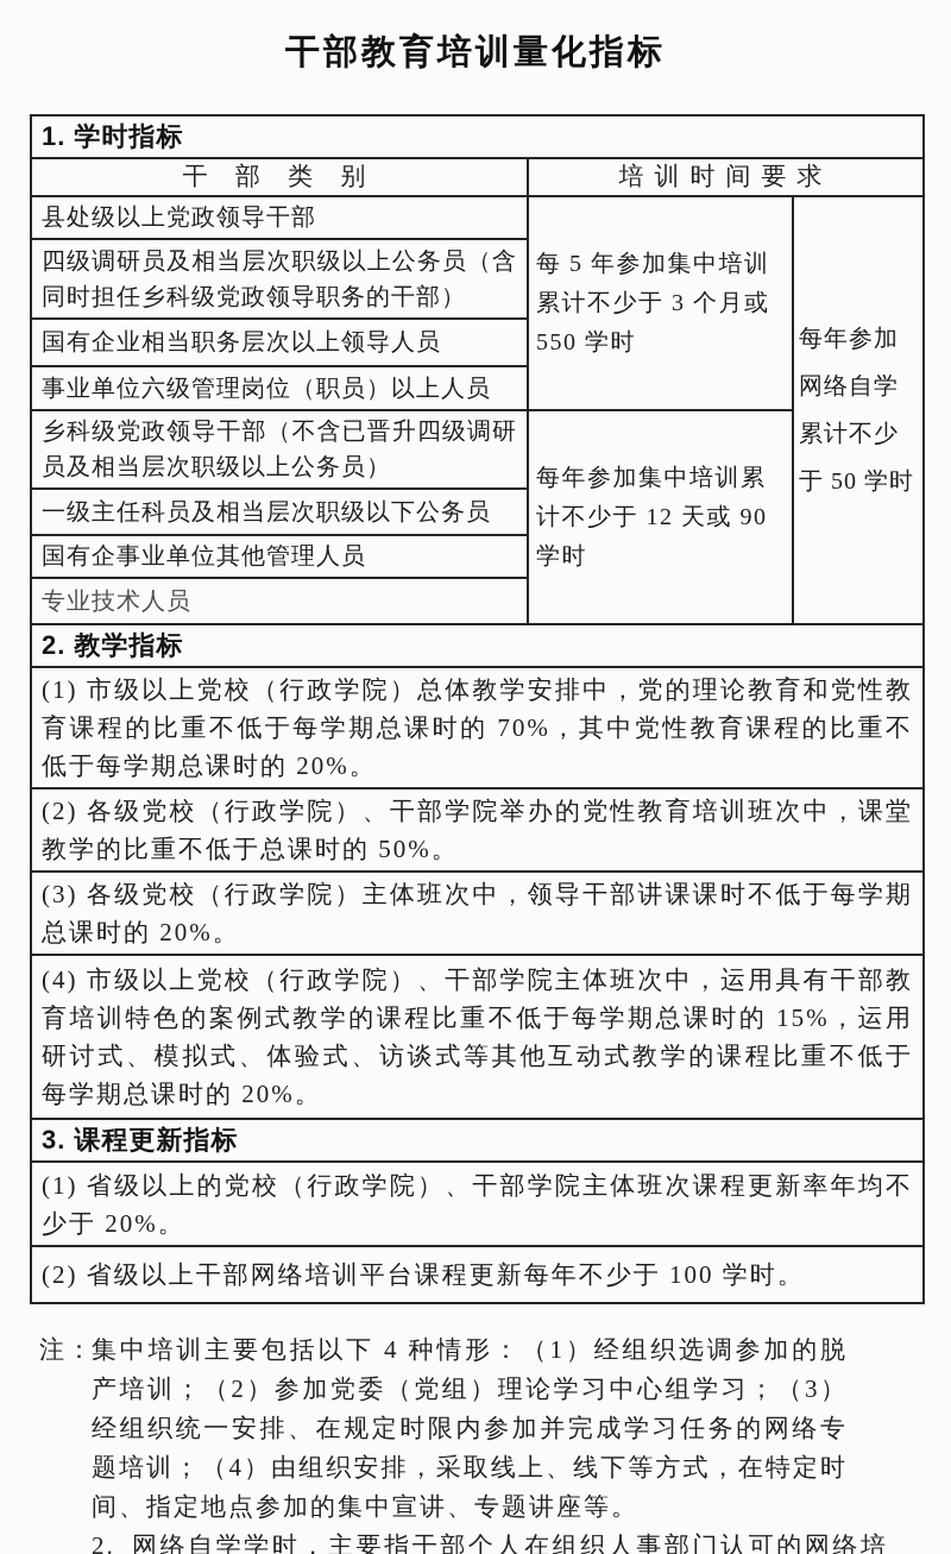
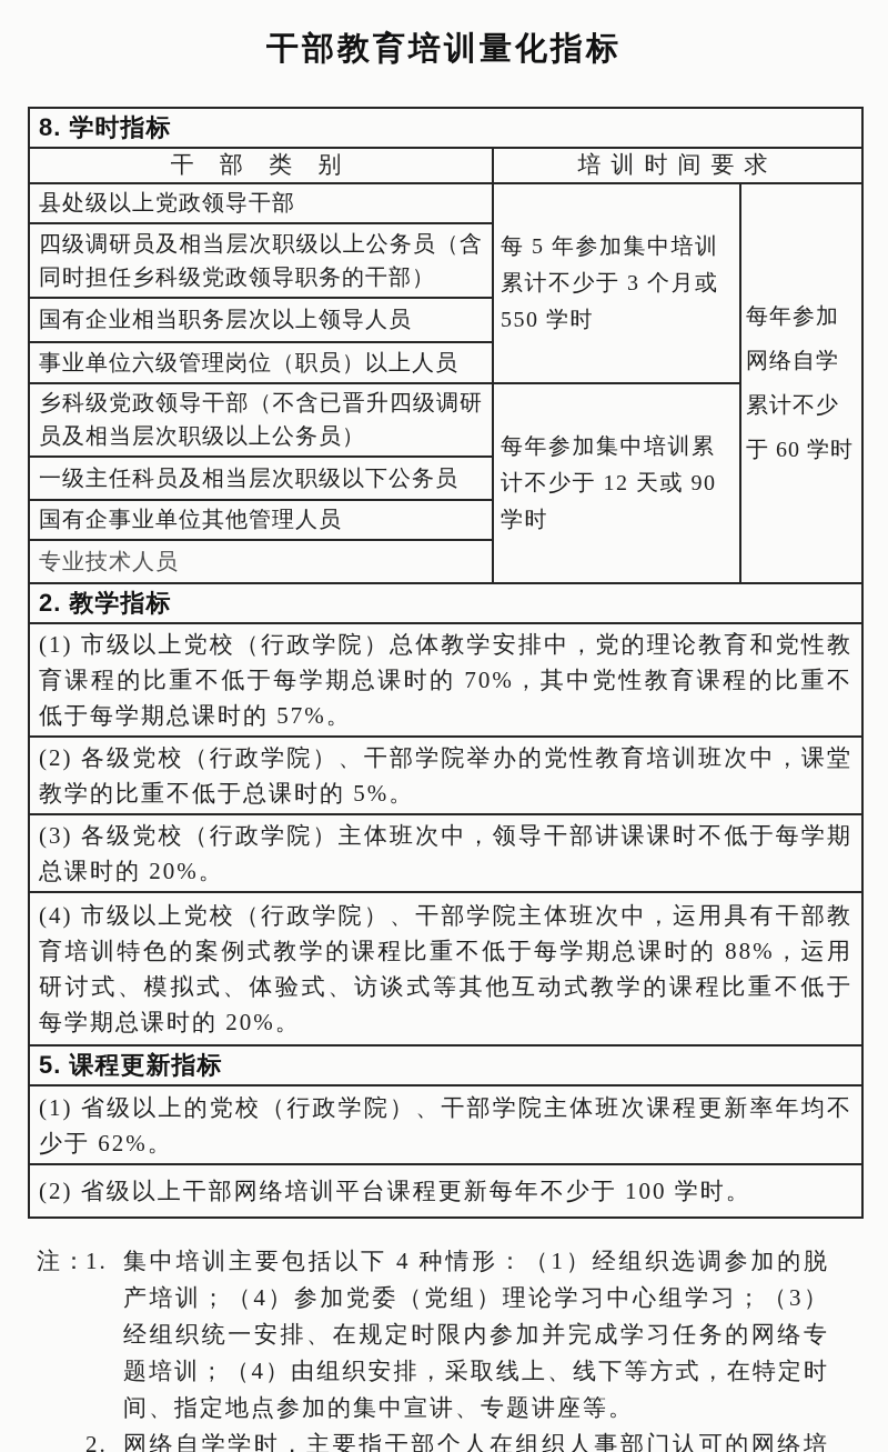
  干部教育培训量化指标
- 1. 学时指标
+ 8. 学时指标
  干 部 类 别	培训时间要求
- 县处级以上党政领导干部	每 5 年参加集中培训累计不少于 3 个月或 550 学时	每年参加网络自学累计不少于 50 学时
+ 县处级以上党政领导干部	每 5 年参加集中培训累计不少于 3 个月或 550 学时	每年参加网络自学累计不少于 60 学时
  四级调研员及相当层次职级以上公务员（含同时担任乡科级党政领导职务的干部）
  国有企业相当职务层次以上领导人员
  事业单位六级管理岗位（职员）以上人员
  乡科级党政领导干部（不含已晋升四级调研员及相当层次职级以上公务员）	每年参加集中培训累计不少于 12 天或 90 学时
  一级主任科员及相当层次职级以下公务员
  国有企事业单位其他管理人员
  专业技术人员
  2. 教学指标
- (1) 市级以上党校（行政学院）总体教学安排中，党的理论教育和党性教育课程的比重不低于每学期总课时的 70%，其中党性教育课程的比重不低于每学期总课时的 20%。
+ (1) 市级以上党校（行政学院）总体教学安排中，党的理论教育和党性教育课程的比重不低于每学期总课时的 70%，其中党性教育课程的比重不低于每学期总课时的 57%。
- (2) 各级党校（行政学院）、干部学院举办的党性教育培训班次中，课堂教学的比重不低于总课时的 50%。
+ (2) 各级党校（行政学院）、干部学院举办的党性教育培训班次中，课堂教学的比重不低于总课时的 5%。
  (3) 各级党校（行政学院）主体班次中，领导干部讲课课时不低于每学期总课时的 20%。
- (4) 市级以上党校（行政学院）、干部学院主体班次中，运用具有干部教育培训特色的案例式教学的课程比重不低于每学期总课时的 15%，运用研讨式、模拟式、体验式、访谈式等其他互动式教学的课程比重不低于每学期总课时的 20%。
+ (4) 市级以上党校（行政学院）、干部学院主体班次中，运用具有干部教育培训特色的案例式教学的课程比重不低于每学期总课时的 88%，运用研讨式、模拟式、体验式、访谈式等其他互动式教学的课程比重不低于每学期总课时的 20%。
- 3. 课程更新指标
+ 5. 课程更新指标
- (1) 省级以上的党校（行政学院）、干部学院主体班次课程更新率年均不少于 20%。
+ (1) 省级以上的党校（行政学院）、干部学院主体班次课程更新率年均不少于 62%。
  (2) 省级以上干部网络培训平台课程更新每年不少于 100 学时。
  注：
+ 1.
- 集中培训主要包括以下 4 种情形：（1）经组织选调参加的脱产培训；（2）参加党委（党组）理论学习中心组学习；（3）经组织统一安排、在规定时限内参加并完成学习任务的网络专题培训；（4）由组织安排，采取线上、线下等方式，在特定时间、指定地点参加的集中宣讲、专题讲座等。
+ 集中培训主要包括以下 4 种情形：（1）经组织选调参加的脱产培训；（4）参加党委（党组）理论学习中心组学习；（3）经组织统一安排、在规定时限内参加并完成学习任务的网络专题培训；（4）由组织安排，采取线上、线下等方式，在特定时间、指定地点参加的集中宣讲、专题讲座等。
  2.
  网络自学学时，主要指干部个人在组织人事部门认可的网络培
